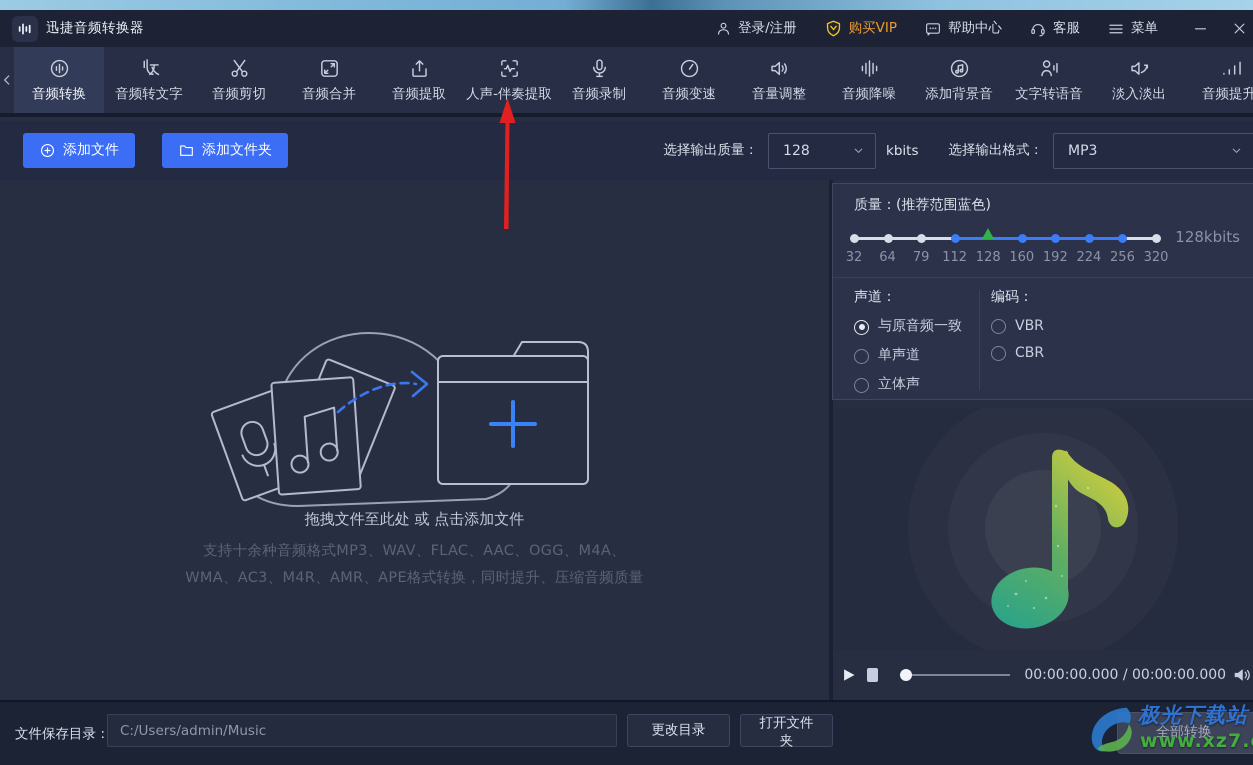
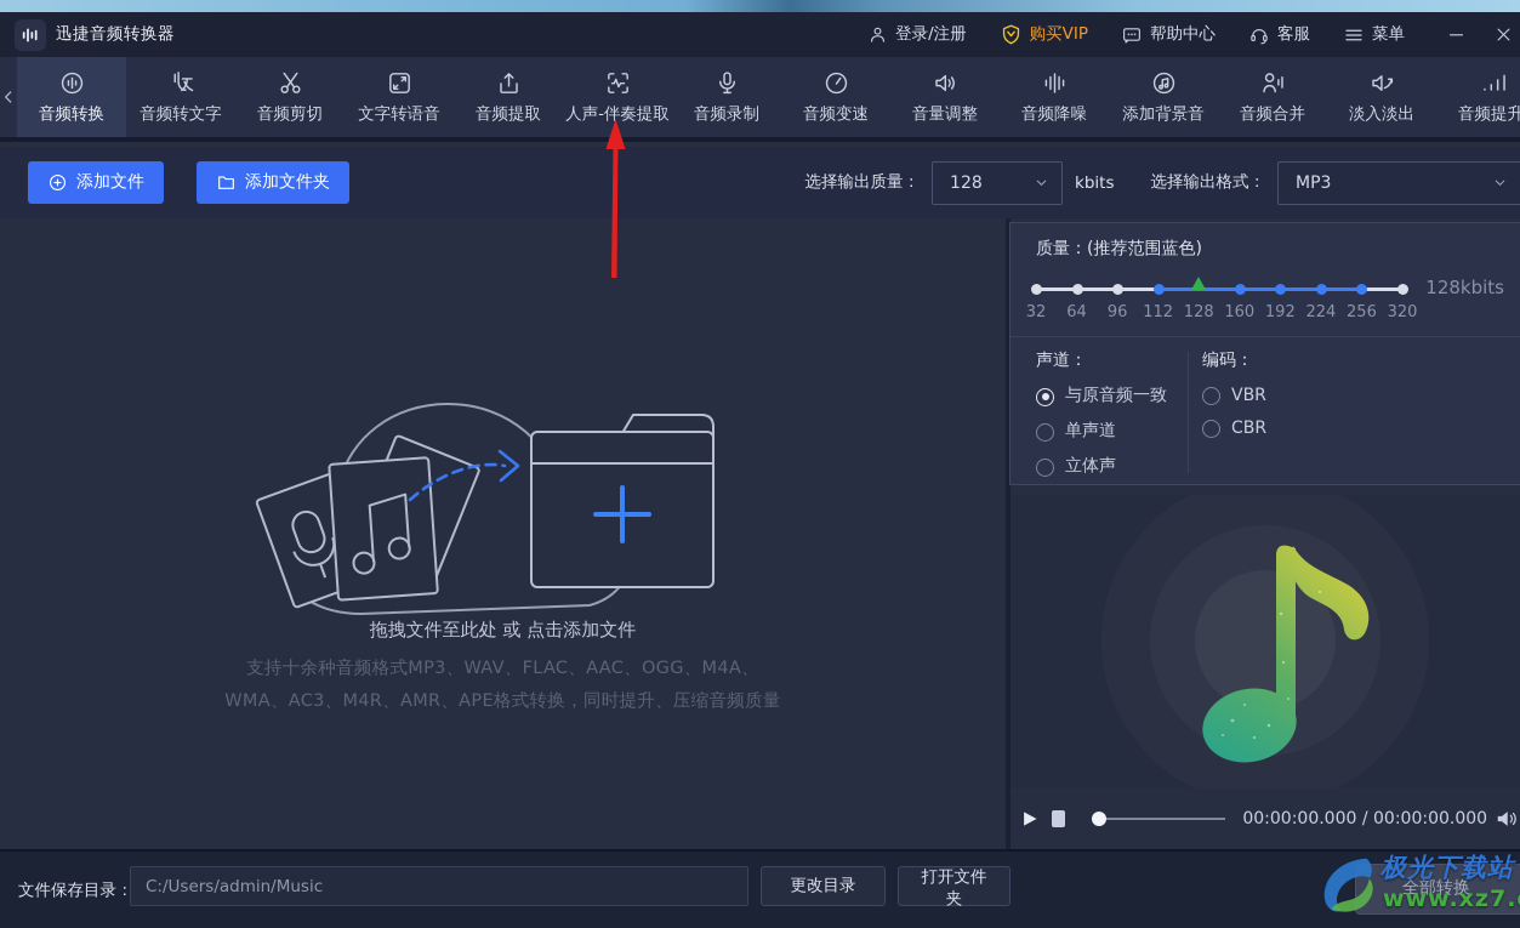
  迅捷音频转换器
  登录/注册
  购买VIP
  帮助中心
  客服
  菜单
  音频转换
  音频转文字
  音频剪切
- 音频合并
+ 文字转语音
  音频提取
  人声-伴奏提取
  音频录制
  音频变速
  音量调整
  音频降噪
  添加背景音
- 文字转语音
+ 音频合并
  淡入淡出
  音频提升
  添加文件
  添加文件夹
  选择输出质量：
  128
  kbits
  选择输出格式：
  MP3
  拖拽文件至此处 或 点击添加文件
  支持十余种音频格式MP3、WAV、FLAC、AAC、OGG、M4A、
  WMA、AC3、M4R、AMR、APE格式转换，同时提升、压缩音频质量
  质量：(推荐范围蓝色)
  128kbits
  32
  64
- 79
+ 96
  112
  128
  160
  192
  224
  256
  320
  声道：
  与原音频一致
  单声道
  立体声
  编码：
  VBR
  CBR
  00:00:00.000 / 00:00:00.000
  文件保存目录：
  C:/Users/admin/Music
  更改目录
  打开文件夹
  全部转换
  极光下载站
  www.xz7.
